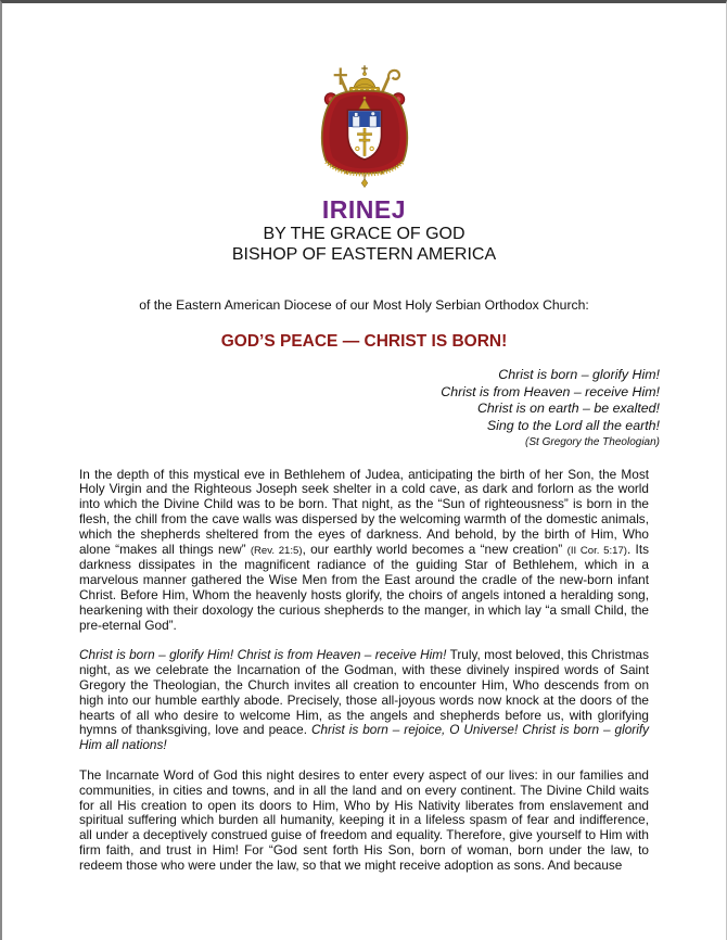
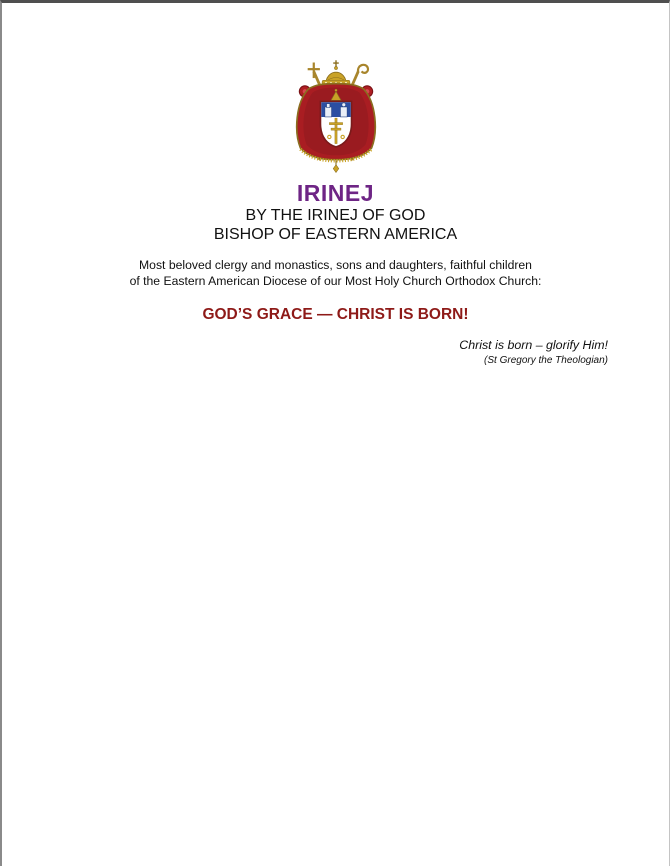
  IRINEJ
- BY THE GRACE OF GOD
+ BY THE IRINEJ OF GOD
  BISHOP OF EASTERN AMERICA
+ Most beloved clergy and monastics, sons and daughters, faithful children
- of the Eastern American Diocese of our Most Holy Serbian Orthodox Church:
+ of the Eastern American Diocese of our Most Holy Church Orthodox Church:
- GOD’S PEACE — CHRIST IS BORN!
+ GOD’S GRACE — CHRIST IS BORN!
  Christ is born – glorify Him!
- Christ is from Heaven – receive Him!
- Christ is on earth – be exalted!
- Sing to the Lord all the earth!
  (St Gregory the Theologian)
- In the depth of this mystical eve in Bethlehem of Judea, anticipating the birth of her Son, the Most Holy Virgin and the Righteous Joseph seek shelter in a cold cave, as dark and forlorn as the world into which the Divine Child was to be born. That night, as the “Sun of righteousness” is born in the flesh, the chill from the cave walls was dispersed by the welcoming warmth of the domestic animals, which the shepherds sheltered from the eyes of darkness. And behold, by the birth of Him, Who alone “makes all things new” (Rev. 21:5), our earthly world becomes a “new creation” (II Cor. 5:17). Its darkness dissipates in the magnificent radiance of the guiding Star of Bethlehem, which in a marvelous manner gathered the Wise Men from the East around the cradle of the new-born infant Christ. Before Him, Whom the heavenly hosts glorify, the choirs of angels intoned a heralding song, hearkening with their doxology the curious shepherds to the manger, in which lay “a small Child, the pre-eternal God”.
- Christ is born – glorify Him! Christ is from Heaven – receive Him! Truly, most beloved, this Christmas night, as we celebrate the Incarnation of the Godman, with these divinely inspired words of Saint Gregory the Theologian, the Church invites all creation to encounter Him, Who descends from on high into our humble earthly abode. Precisely, those all-joyous words now knock at the doors of the hearts of all who desire to welcome Him, as the angels and shepherds before us, with glorifying hymns of thanksgiving, love and peace. Christ is born – rejoice, O Universe! Christ is born – glorify Him all nations!
- The Incarnate Word of God this night desires to enter every aspect of our lives: in our families and communities, in cities and towns, and in all the land and on every continent. The Divine Child waits for all His creation to open its doors to Him, Who by His Nativity liberates from enslavement and spiritual suffering which burden all humanity, keeping it in a lifeless spasm of fear and indifference, all under a deceptively construed guise of freedom and equality. Therefore, give yourself to Him with firm faith, and trust in Him! For “God sent forth His Son, born of woman, born under the law, to redeem those who were under the law, so that we might receive adoption as sons. And because
